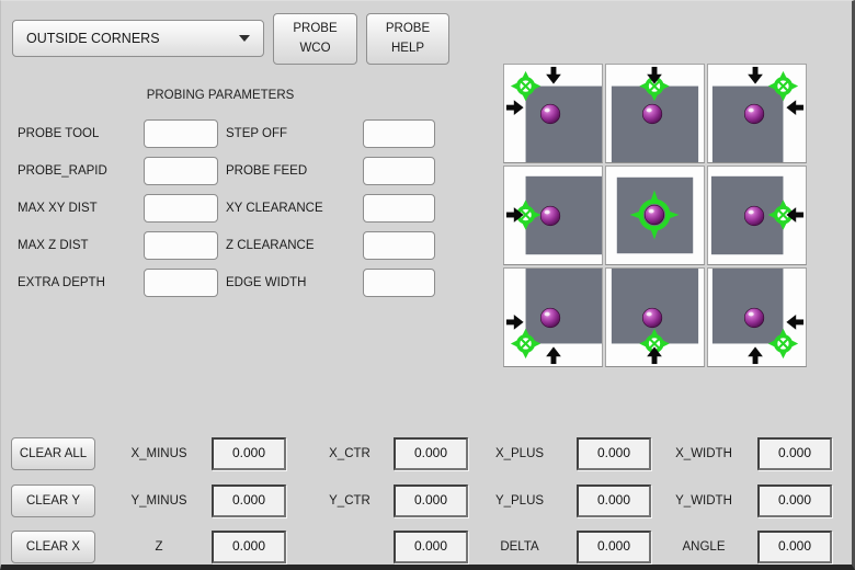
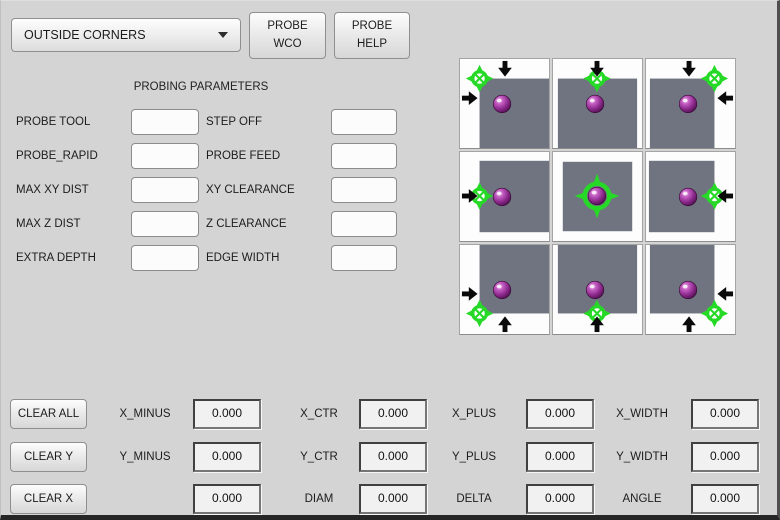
  OUTSIDE CORNERS
  PROBE
  WCO
  PROBE
  HELP
  PROBING PARAMETERS
  PROBE TOOL
  STEP OFF
  PROBE_RAPID
  PROBE FEED
  MAX XY DIST
  XY CLEARANCE
  MAX Z DIST
  Z CLEARANCE
  EXTRA DEPTH
  EDGE WIDTH
  CLEAR ALL
  CLEAR Y
  CLEAR X
  X_MINUS
  0.000
  X_CTR
  0.000
  X_PLUS
  0.000
  X_WIDTH
  0.000
  Y_MINUS
  0.000
  Y_CTR
  0.000
  Y_PLUS
  0.000
  Y_WIDTH
  0.000
- Z
  0.000
+ DIAM
  0.000
  DELTA
  0.000
  ANGLE
  0.000
